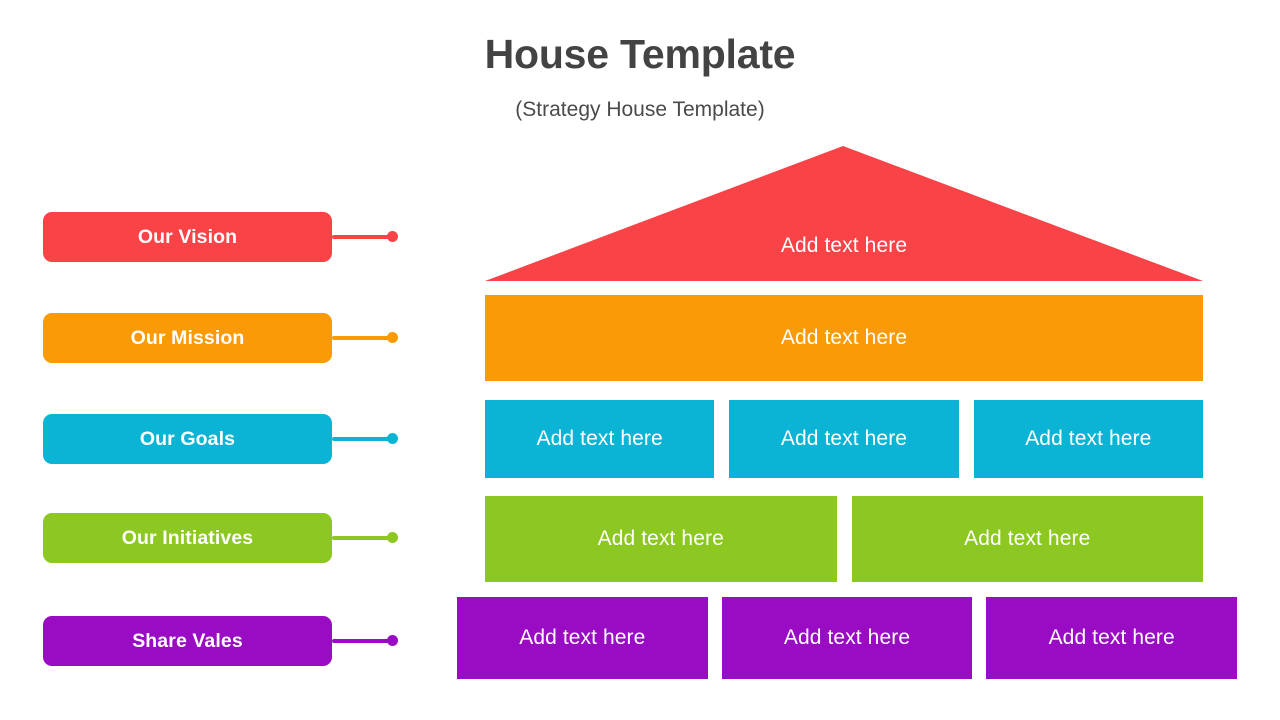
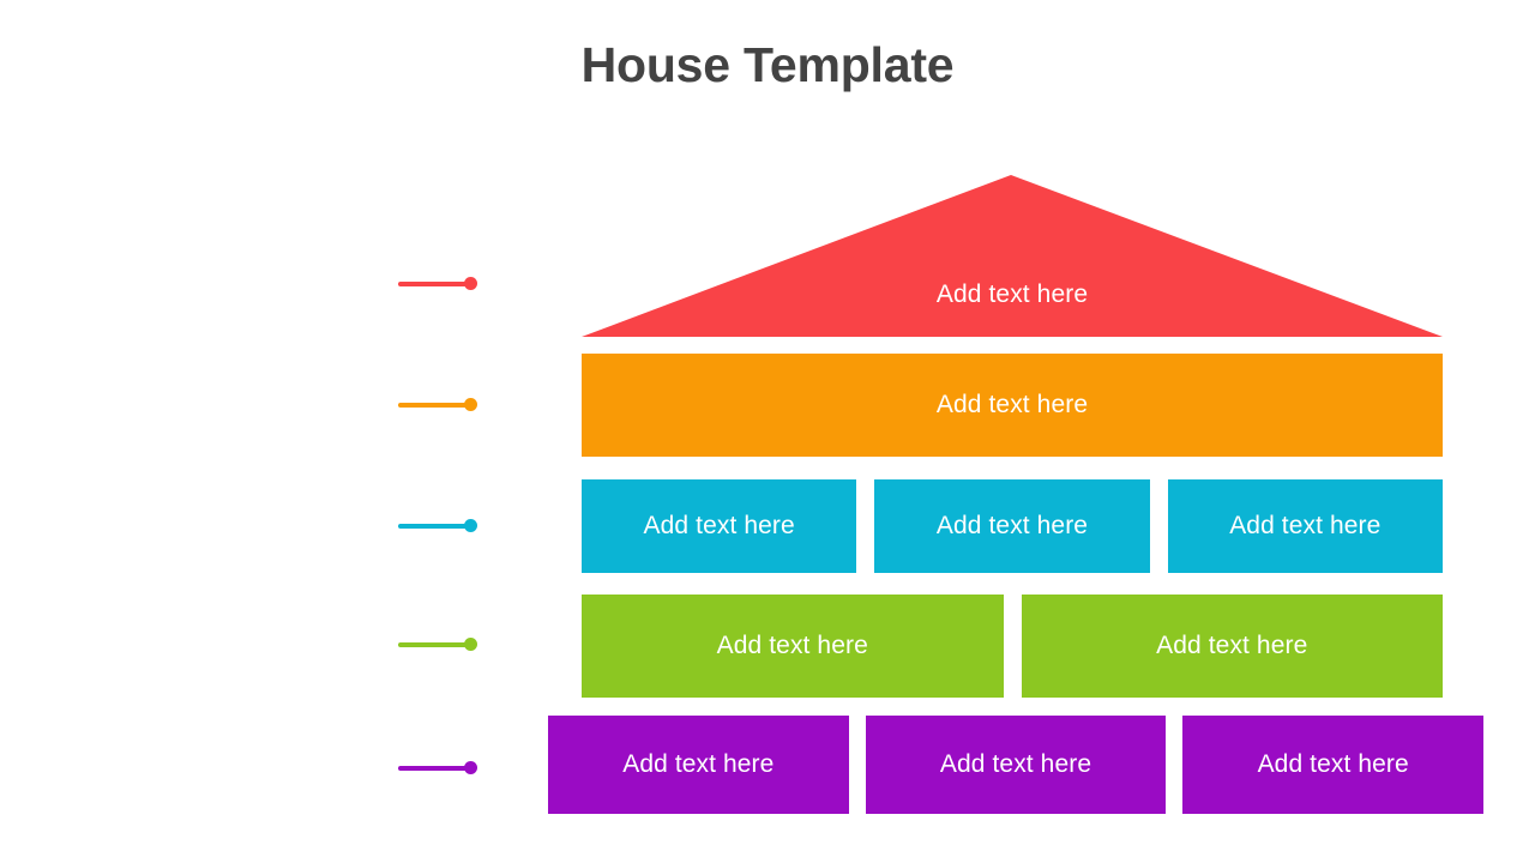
  House Template
- (Strategy House Template)
- Our Vision
- Our Mission
- Our Goals
- Our Initiatives
- Share Vales
  Add text here
  Add text here
  Add text here
  Add text here
  Add text here
  Add text here
  Add text here
  Add text here
  Add text here
  Add text here
